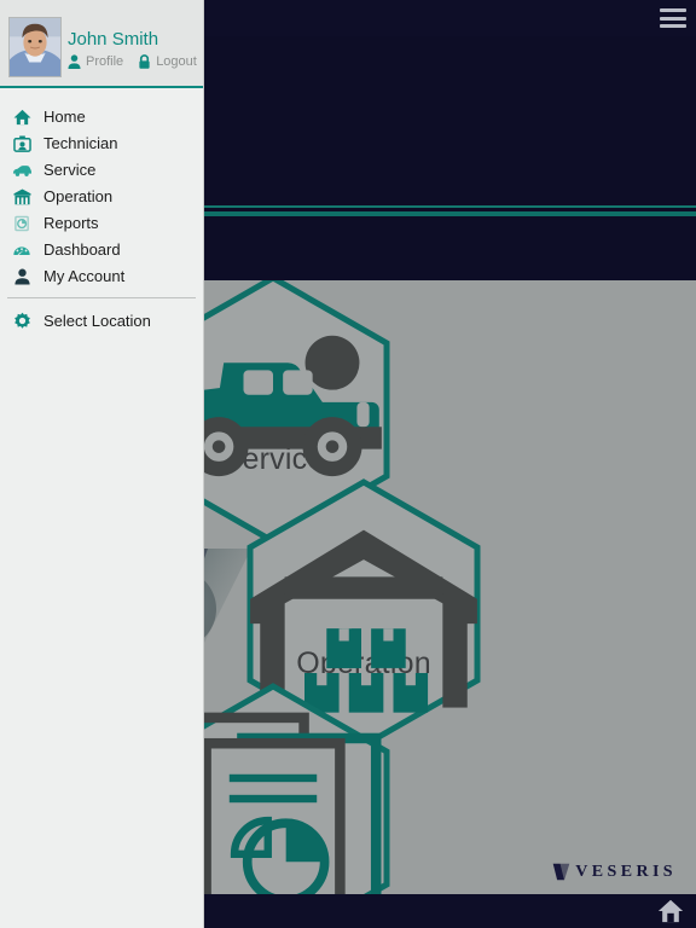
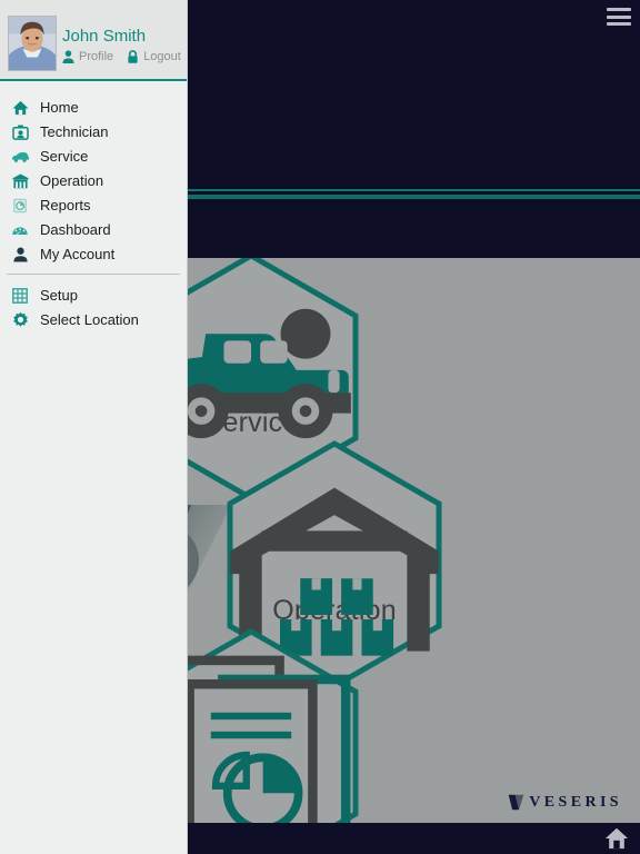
  ervic
  VESERIS
  John Smith
  Profile
  Logout
  Home
  Technician
  Service
  Operation
  Reports
  Dashboard
  My Account
+ Setup
  Select Location
